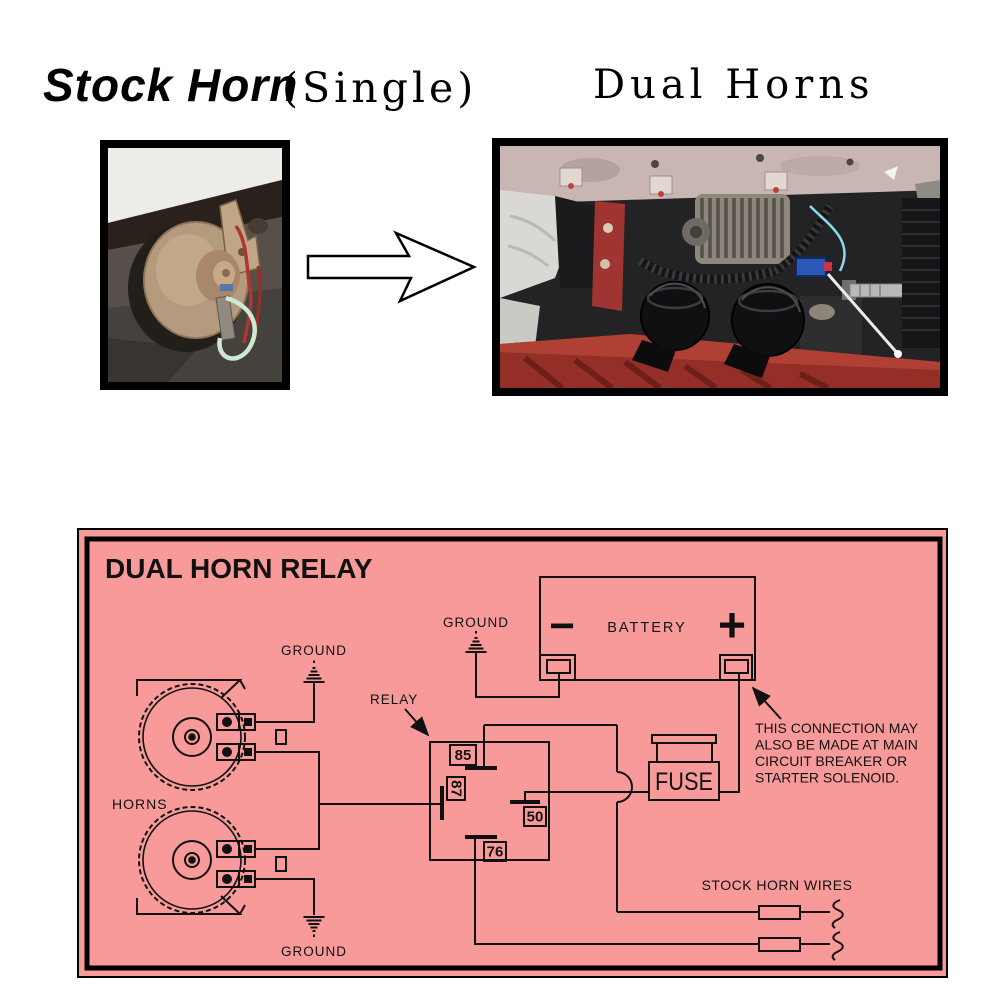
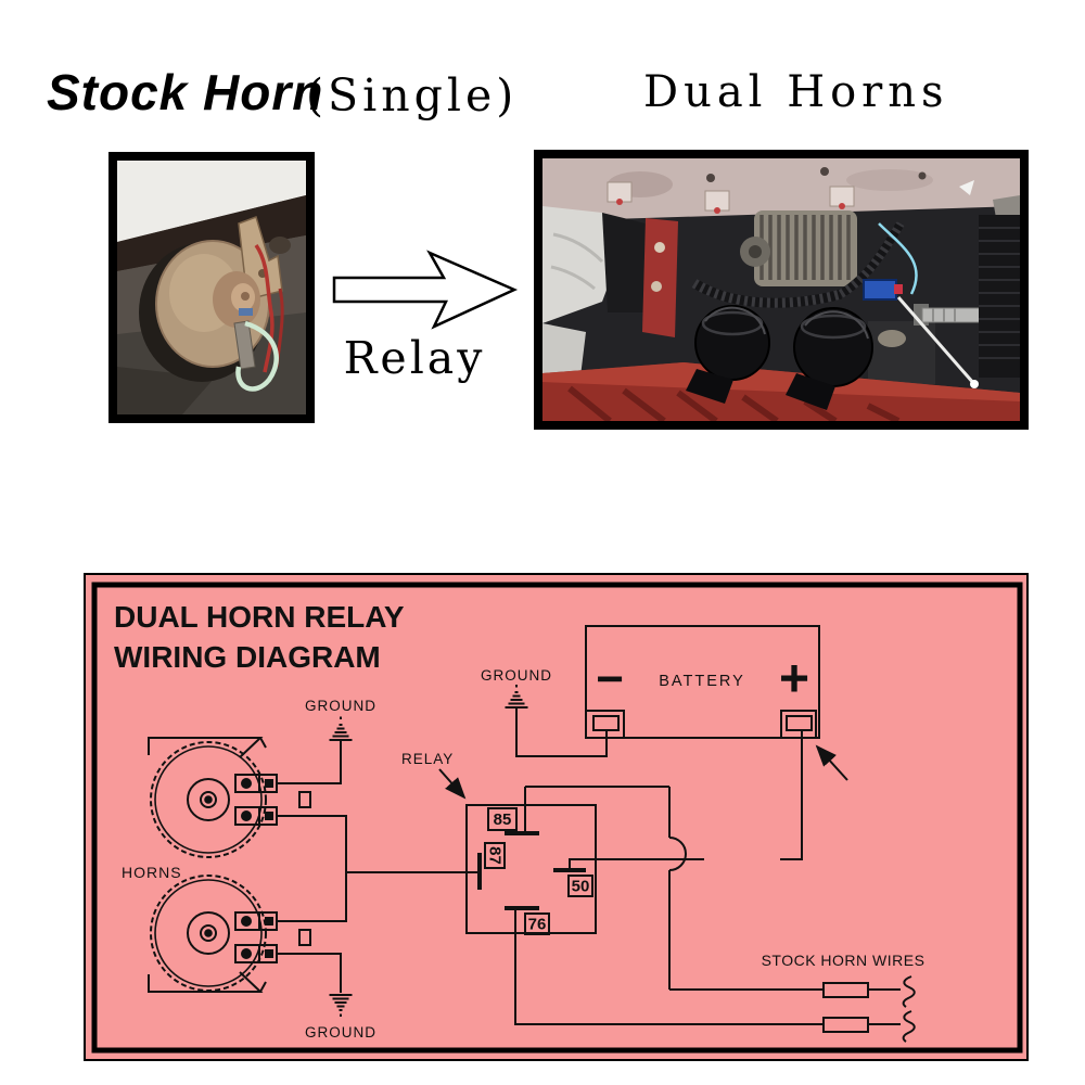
  Stock Horn
  (Single)
  Dual Horns
+ Relay
  DUAL HORN RELAY
+ WIRING DIAGRAM
  HORNS
  GROUND
  GROUND
  GROUND
  85
  50
  76
  RELAY
  BATTERY
  −
  +
- FUSE
- THIS CONNECTION MAY
- ALSO BE MADE AT MAIN
- CIRCUIT BREAKER OR
- STARTER SOLENOID.
  STOCK HORN WIRES
